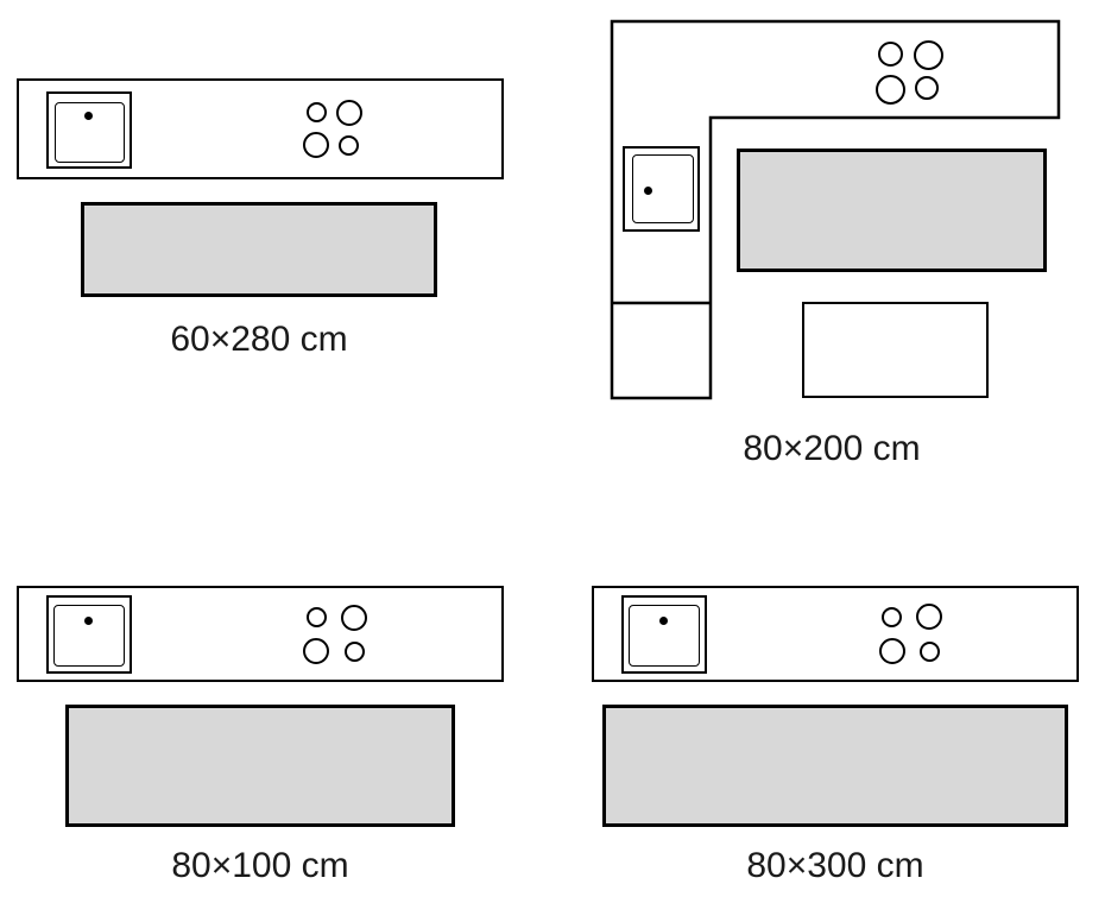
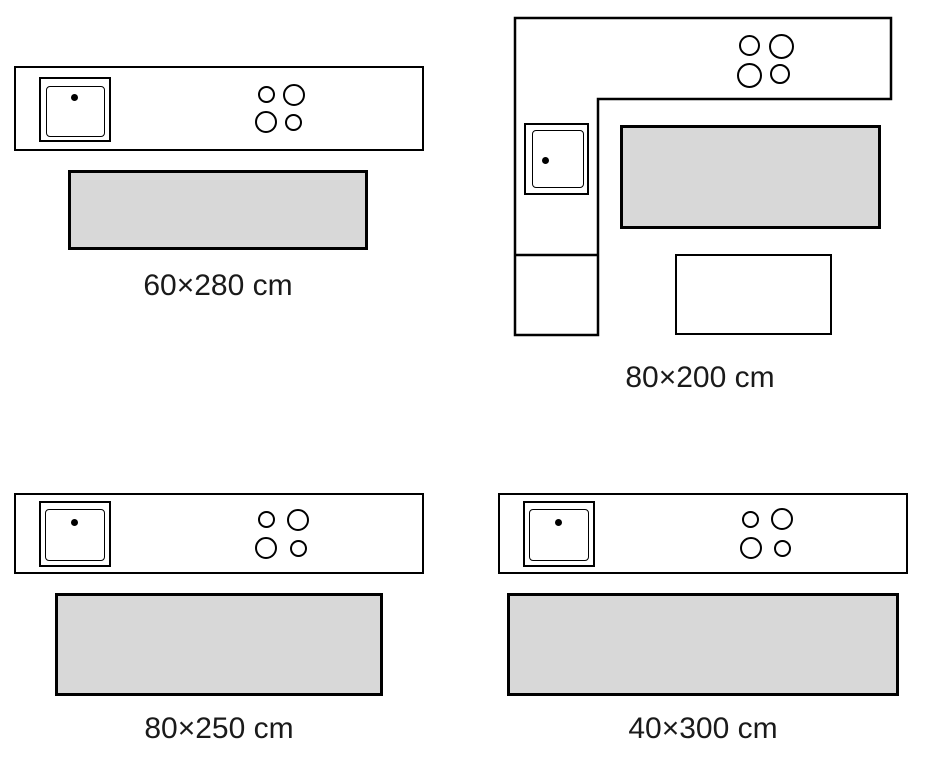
  60×280 cm
  80×200 cm
- 80×100 cm
+ 80×250 cm
- 80×300 cm
+ 40×300 cm
